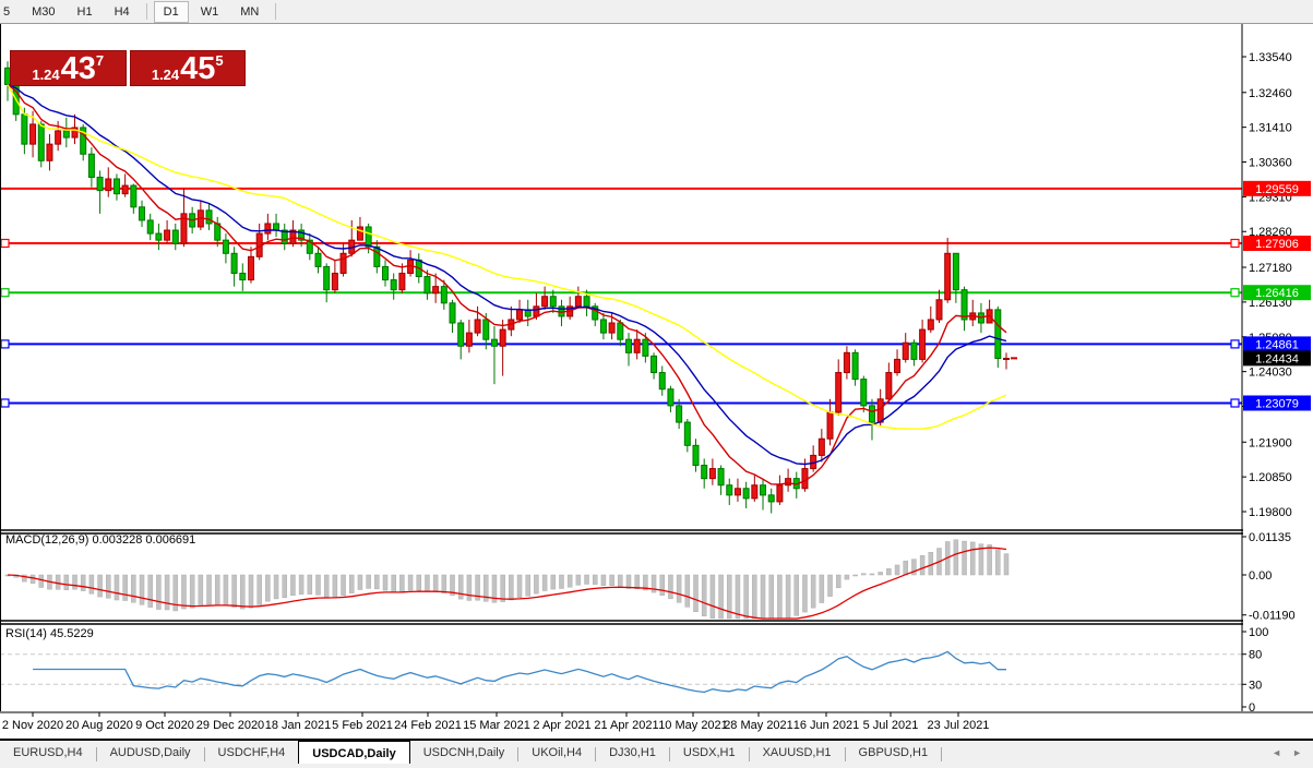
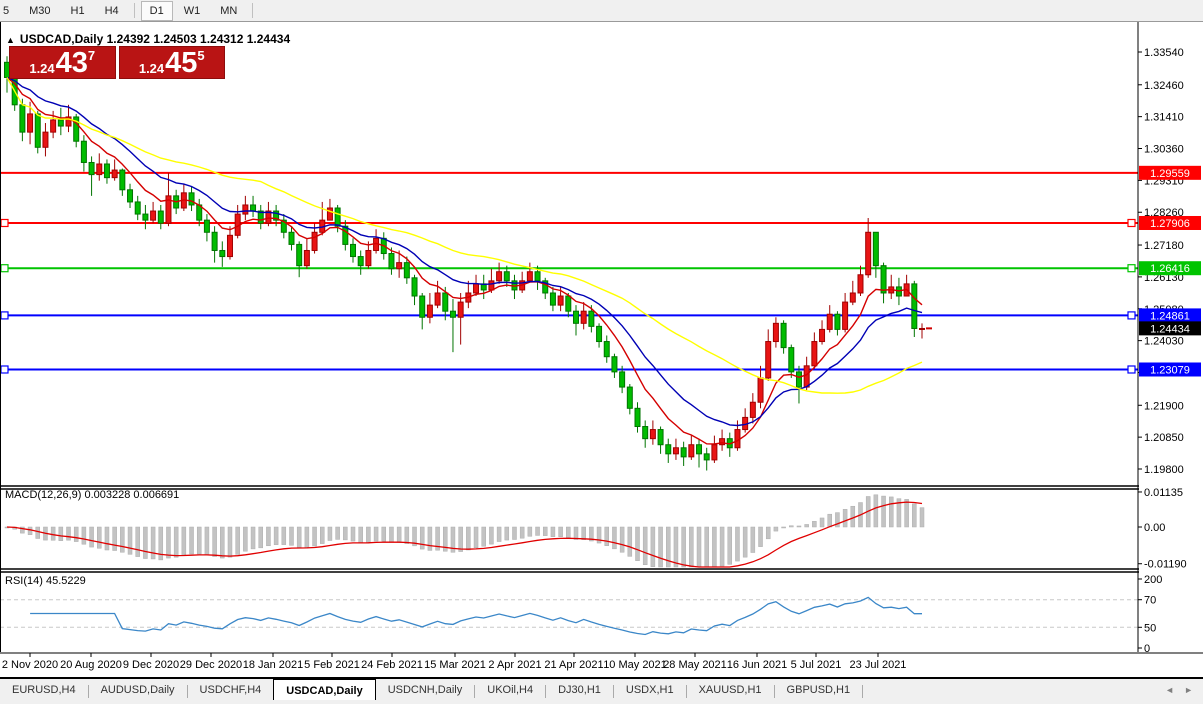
  5
  M30
  H1
  H4
  D1
  W1
  MN
  1.33540
  1.32460
  1.31410
  1.30360
  1.29310
  1.28260
  1.27180
  1.26130
  1.24030
  1.21900
  1.20850
  1.19800
  0.01135
  0.00
  -0.01190
- 100
+ 200
- 80
+ 70
- 30
+ 50
  0
  1.29559
  1.27906
  1.26416
  1.24861
  1.23079
  1.24434
  2 Nov 2020
  20 Aug 2020
- 9 Oct 2020
+ 9 Dec 2020
  29 Dec 2020
  18 Jan 2021
  5 Feb 2021
  24 Feb 2021
  15 Mar 2021
  2 Apr 2021
  21 Apr 2021
  10 May 2021
  28 May 2021
  16 Jun 2021
  5 Jul 2021
  23 Jul 2021
+ ▲ USDCAD,Daily 1.24392 1.24503 1.24312 1.24434
  1.24
  43
  7
  1.24
  45
  5
  MACD(12,26,9) 0.003228 0.006691
  RSI(14) 45.5229
  EURUSD,H4
  AUDUSD,Daily
  USDCHF,H4
  USDCAD,Daily
  USDCNH,Daily
  UKOil,H4
  DJ30,H1
  USDX,H1
  XAUUSD,H1
  GBPUSD,H1
  ◄
  ►
